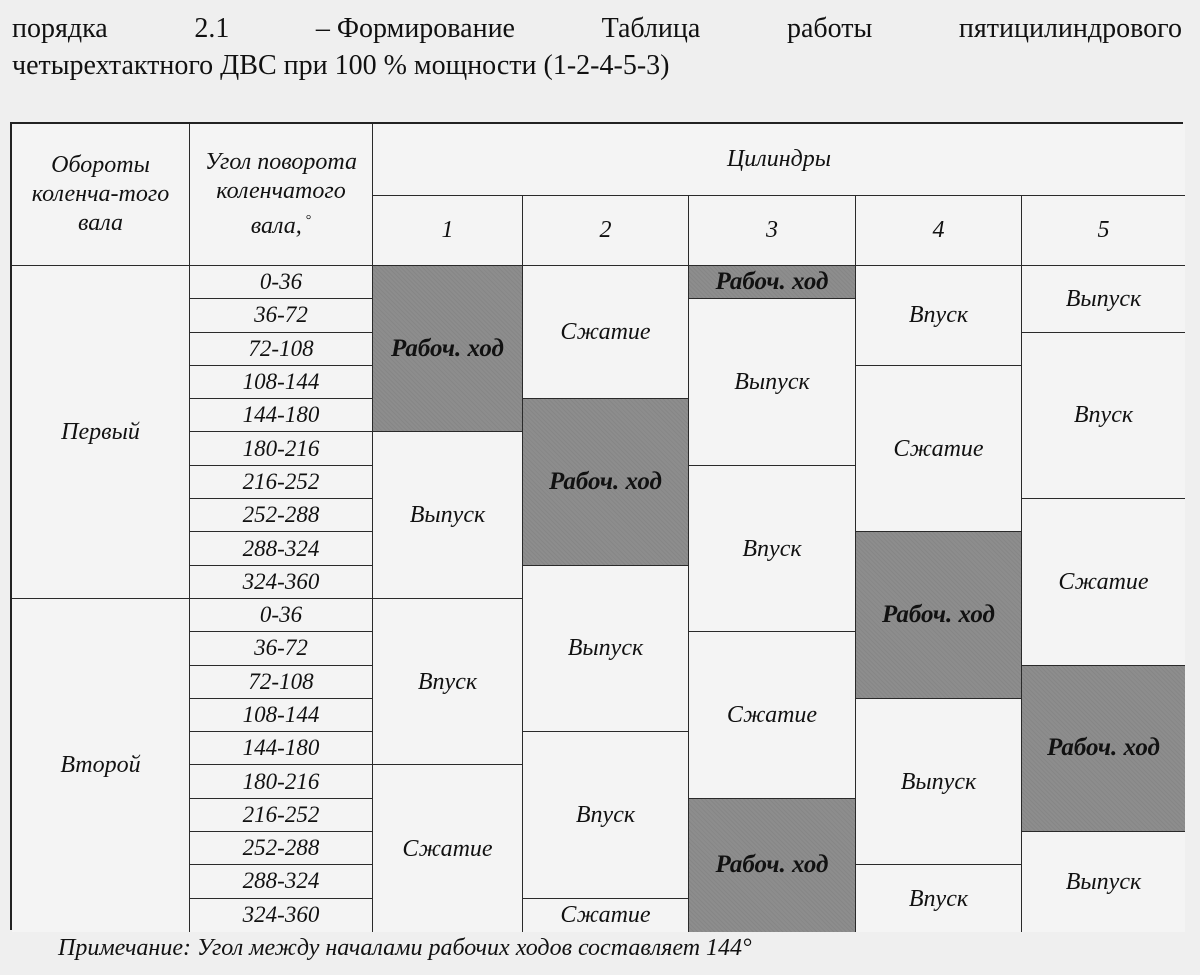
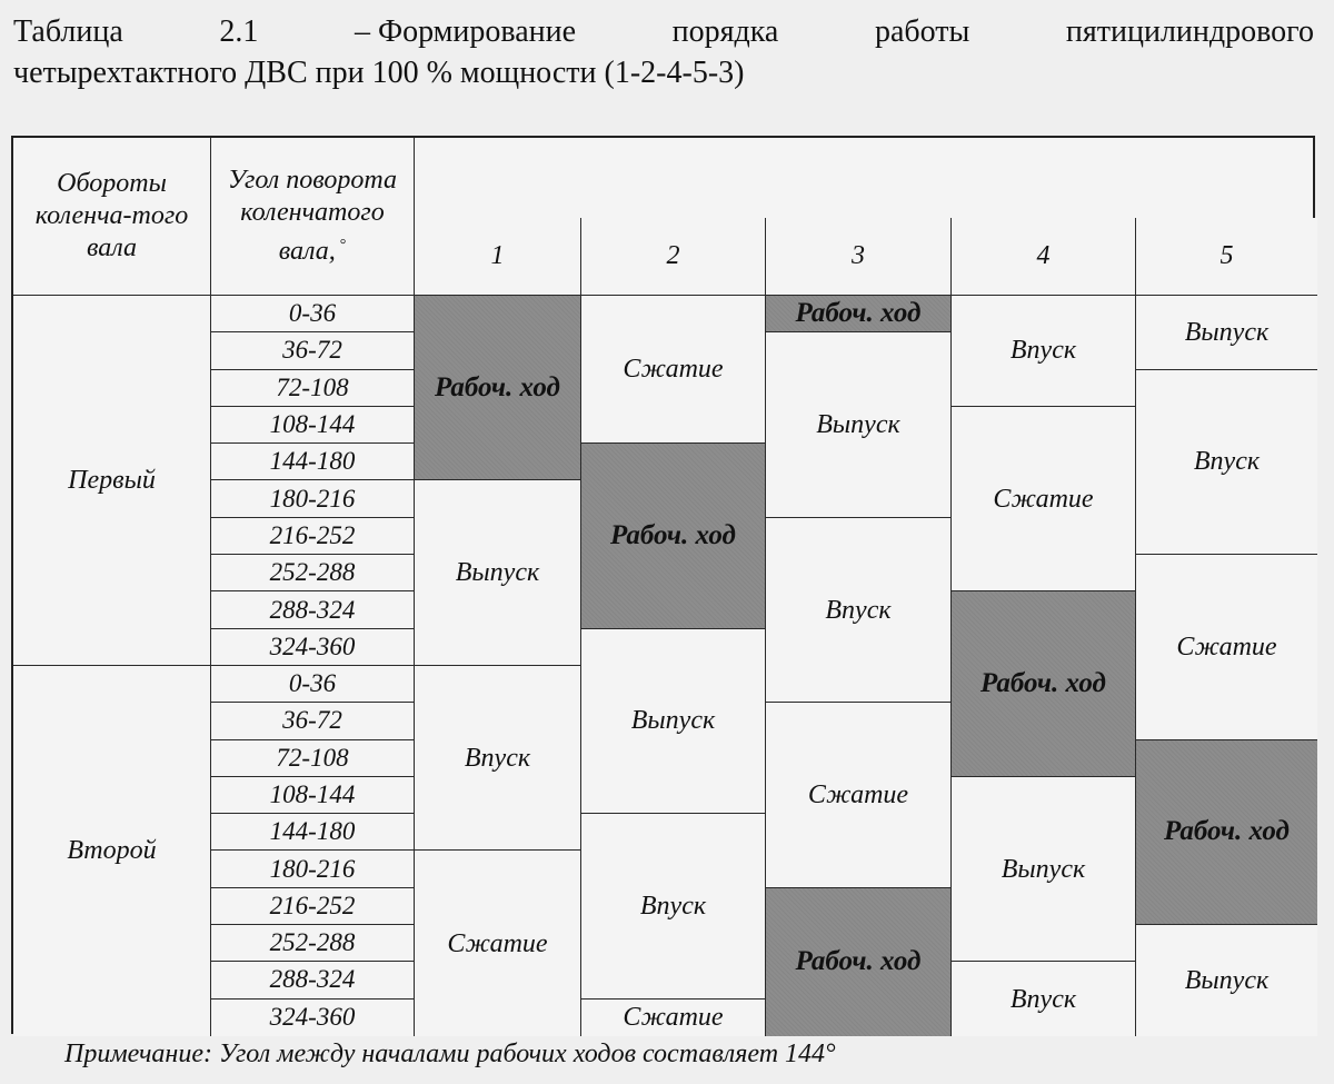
- порядка
+ Таблица
  2.1
  – Формирование
- Таблица
+ порядка
  работы
  пятицилиндрового
  четырехтактного ДВС при 100 % мощности (1-2-4-5-3)
  Обороты коленча-того вала
  Угол поворота коленчатого вала, °
- Цилиндры
  1
  2
  3
  4
  5
  Первый
  Второй
  0-36
  36-72
  72-108
  108-144
  144-180
  180-216
  216-252
  252-288
  288-324
  324-360
  0-36
  36-72
  72-108
  108-144
  144-180
  180-216
  216-252
  252-288
  288-324
  324-360
  Рабоч. ход
  Выпуск
  Впуск
  Сжатие
  Сжатие
  Рабоч. ход
  Выпуск
  Впуск
  Сжатие
  Рабоч. ход
  Выпуск
  Впуск
  Сжатие
  Рабоч. ход
  Впуск
  Сжатие
  Рабоч. ход
  Выпуск
  Впуск
  Выпуск
  Впуск
  Сжатие
  Рабоч. ход
  Выпуск
  Примечание: Угол между началами рабочих ходов составляет 144°
